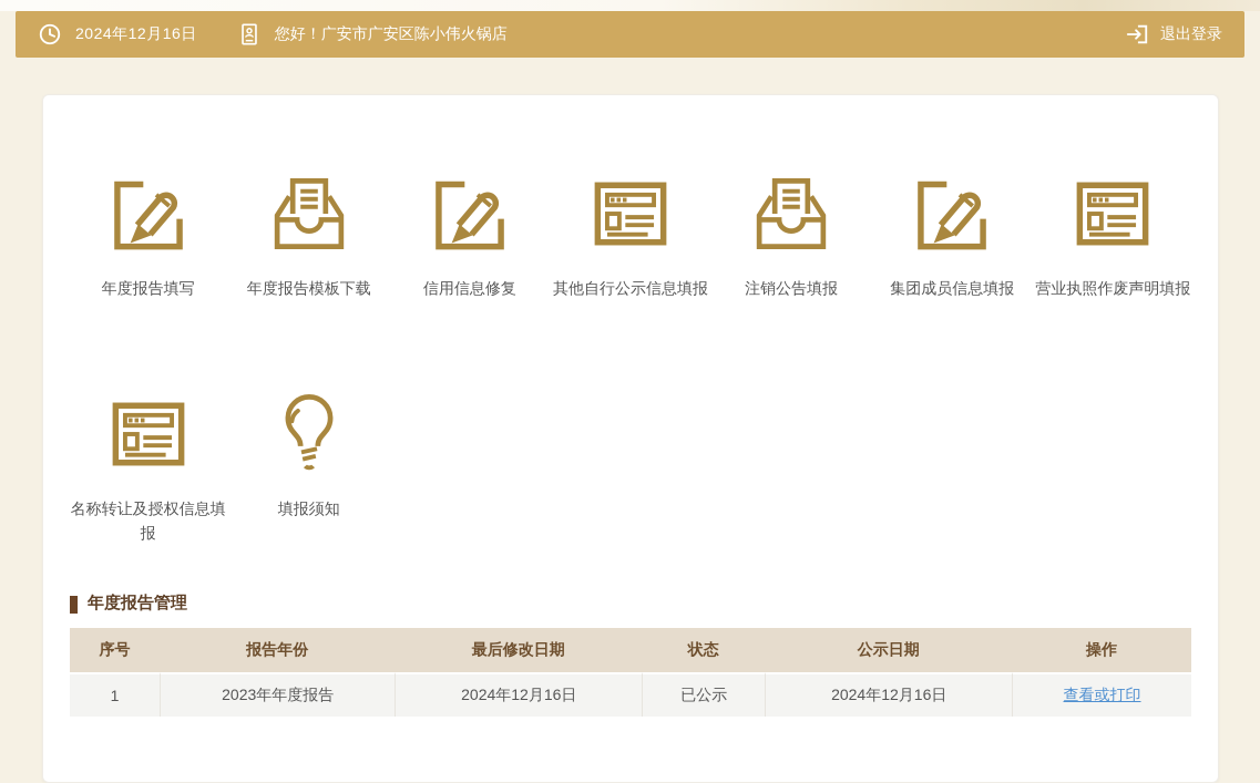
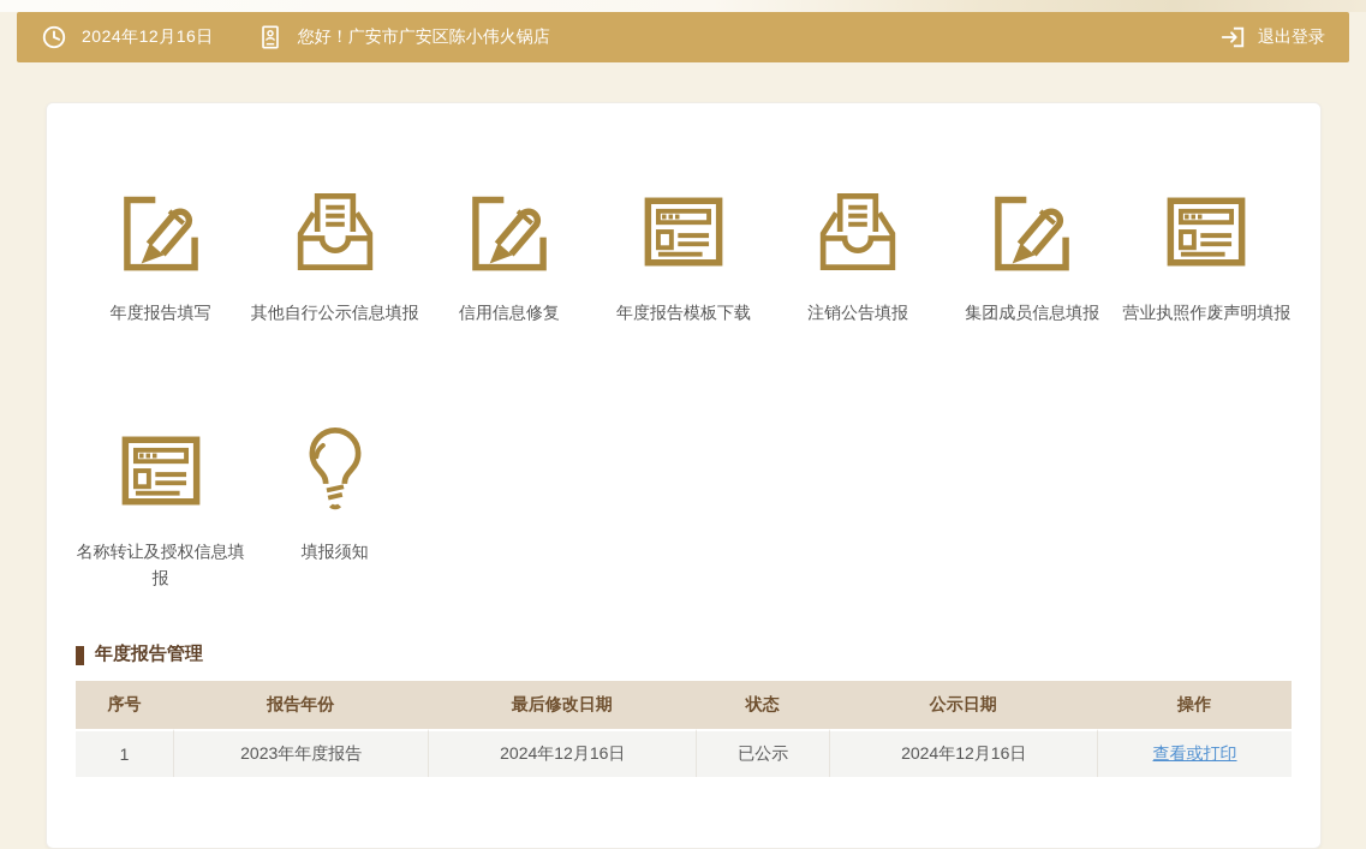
  2024年12月16日
  您好！广安市广安区陈小伟火锅店
  退出登录
  年度报告填写
- 年度报告模板下载
+ 其他自行公示信息填报
  信用信息修复
- 其他自行公示信息填报
+ 年度报告模板下载
  注销公告填报
  集团成员信息填报
  营业执照作废声明填报
  名称转让及授权信息填报
  填报须知
  年度报告管理
  序号	报告年份	最后修改日期	状态	公示日期	操作
  1	2023年年度报告	2024年12月16日	已公示	2024年12月16日	查看或打印
